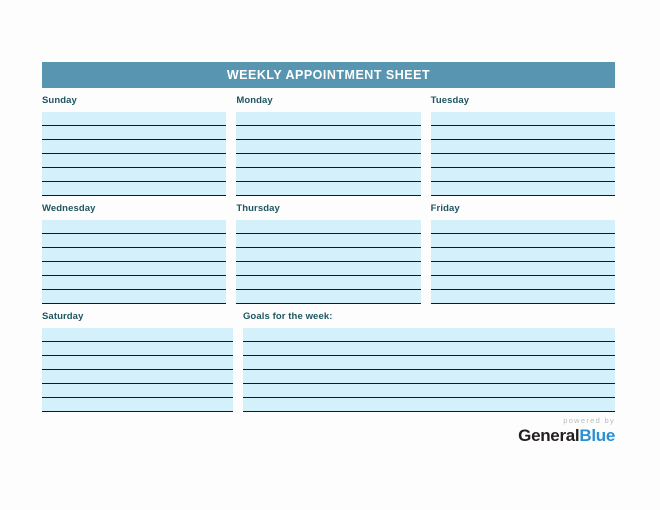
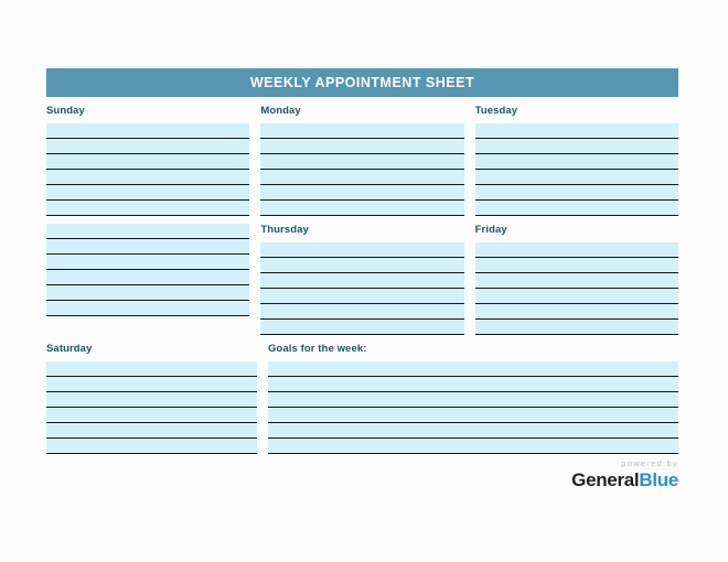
  WEEKLY APPOINTMENT SHEET
  Sunday
  Monday
  Tuesday
- Wednesday
  Thursday
  Friday
  Saturday
  Goals for the week:
  powered by
  GeneralBlue
